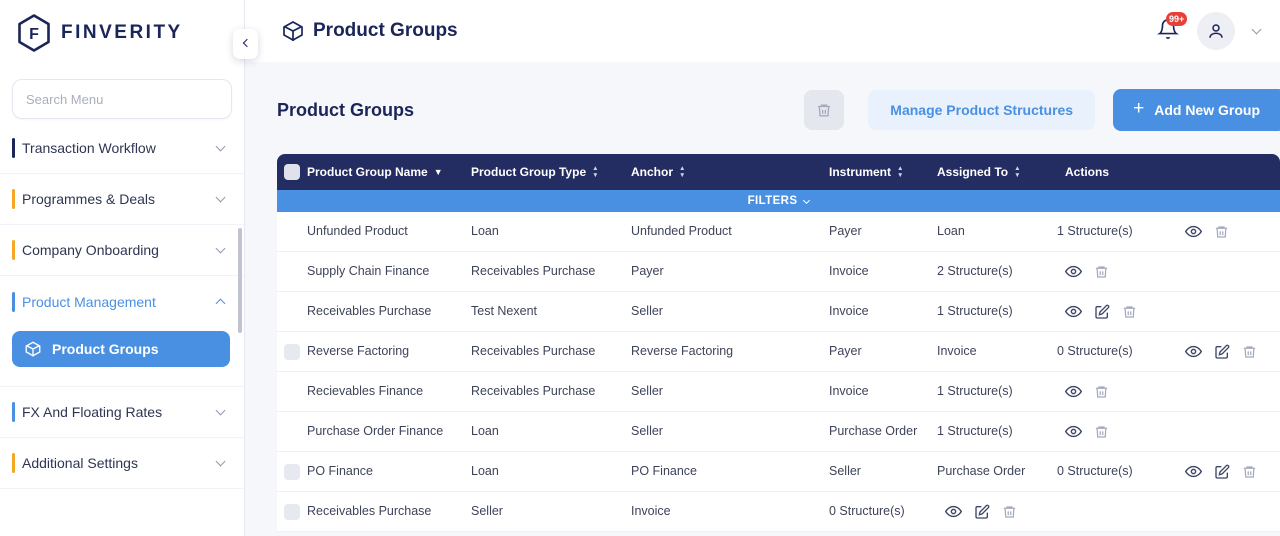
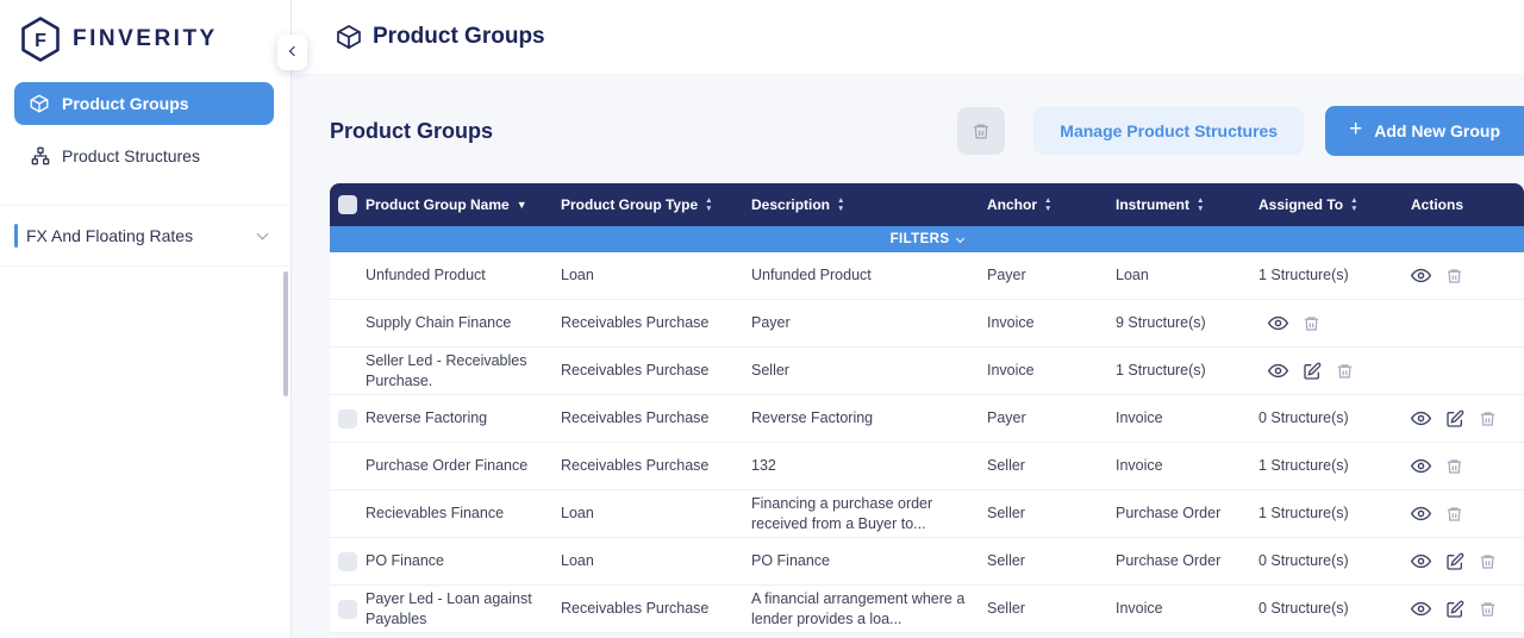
  F
  FINVERITY
- Search Menu
- Transaction Workflow
- Programmes & Deals
- Company Onboarding
- Product Management
  Product Groups
+ Product Structures
  FX And Floating Rates
- Additional Settings
  Product Groups
- 99+
  Product Groups
  Manage Product Structures
  +
  Add New Group
  Product Group Name
  ▼
  Product Group Type
+ Description
  Anchor
  Instrument
  Assigned To
  Actions
  FILTERS
  Unfunded Product
  Loan
  Unfunded Product
  Payer
  Loan
  1 Structure(s)
  Supply Chain Finance
  Receivables Purchase
  Payer
  Invoice
- 2 Structure(s)
+ 9 Structure(s)
+ Seller Led - Receivables Purchase.
  Receivables Purchase
- Test Nexent
  Seller
  Invoice
  1 Structure(s)
  Reverse Factoring
  Receivables Purchase
  Reverse Factoring
  Payer
  Invoice
  0 Structure(s)
- Recievables Finance
+ Purchase Order Finance
  Receivables Purchase
+ 132
  Seller
  Invoice
  1 Structure(s)
- Purchase Order Finance
+ Recievables Finance
  Loan
+ Financing a purchase order received from a Buyer to...
  Seller
  Purchase Order
  1 Structure(s)
  PO Finance
  Loan
  PO Finance
  Seller
  Purchase Order
  0 Structure(s)
+ Payer Led - Loan against Payables
  Receivables Purchase
+ A financial arrangement where a lender provides a loa...
  Seller
  Invoice
  0 Structure(s)
